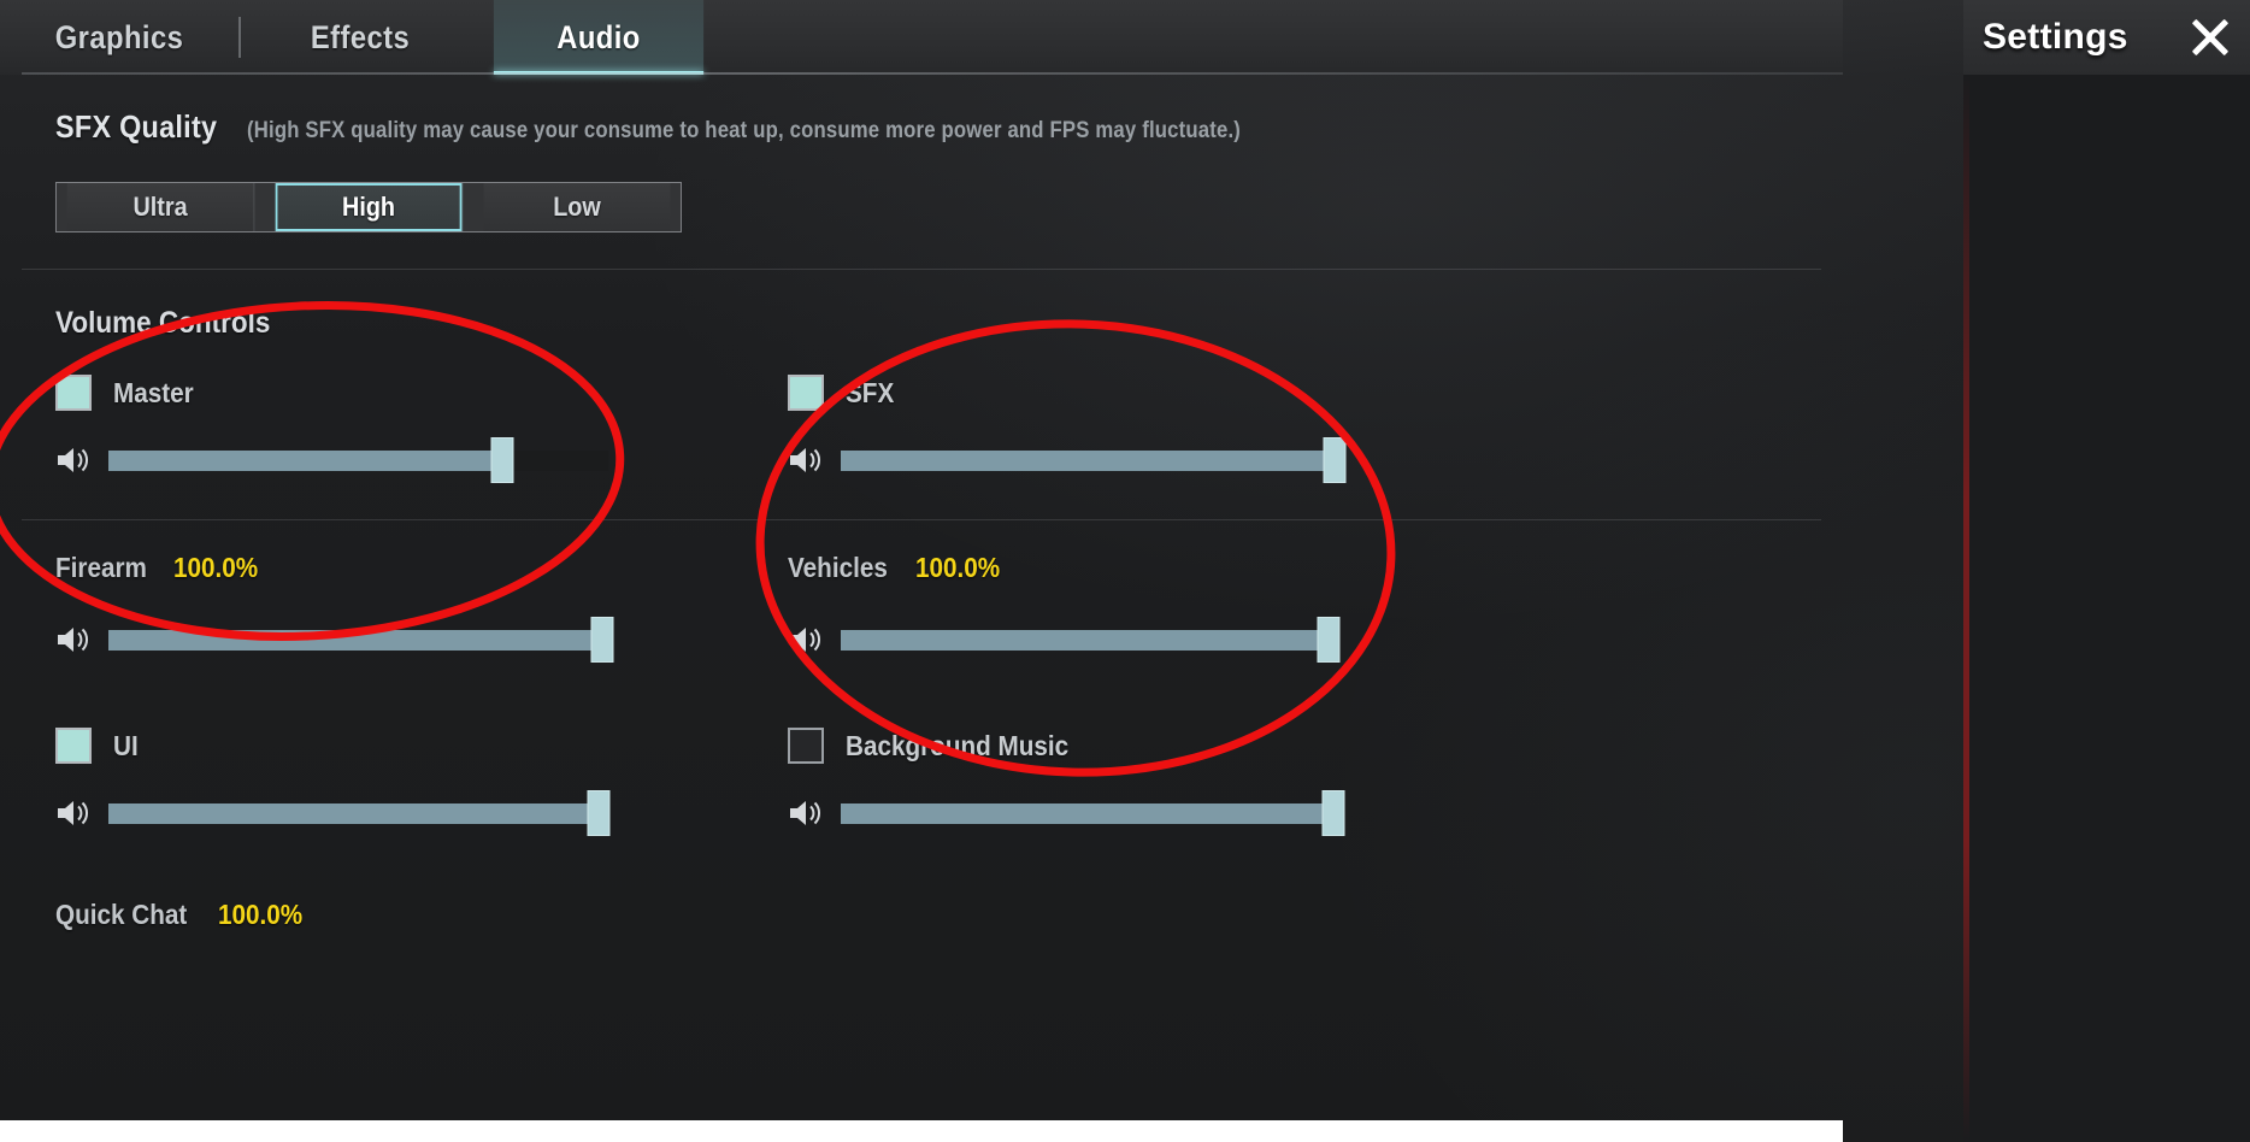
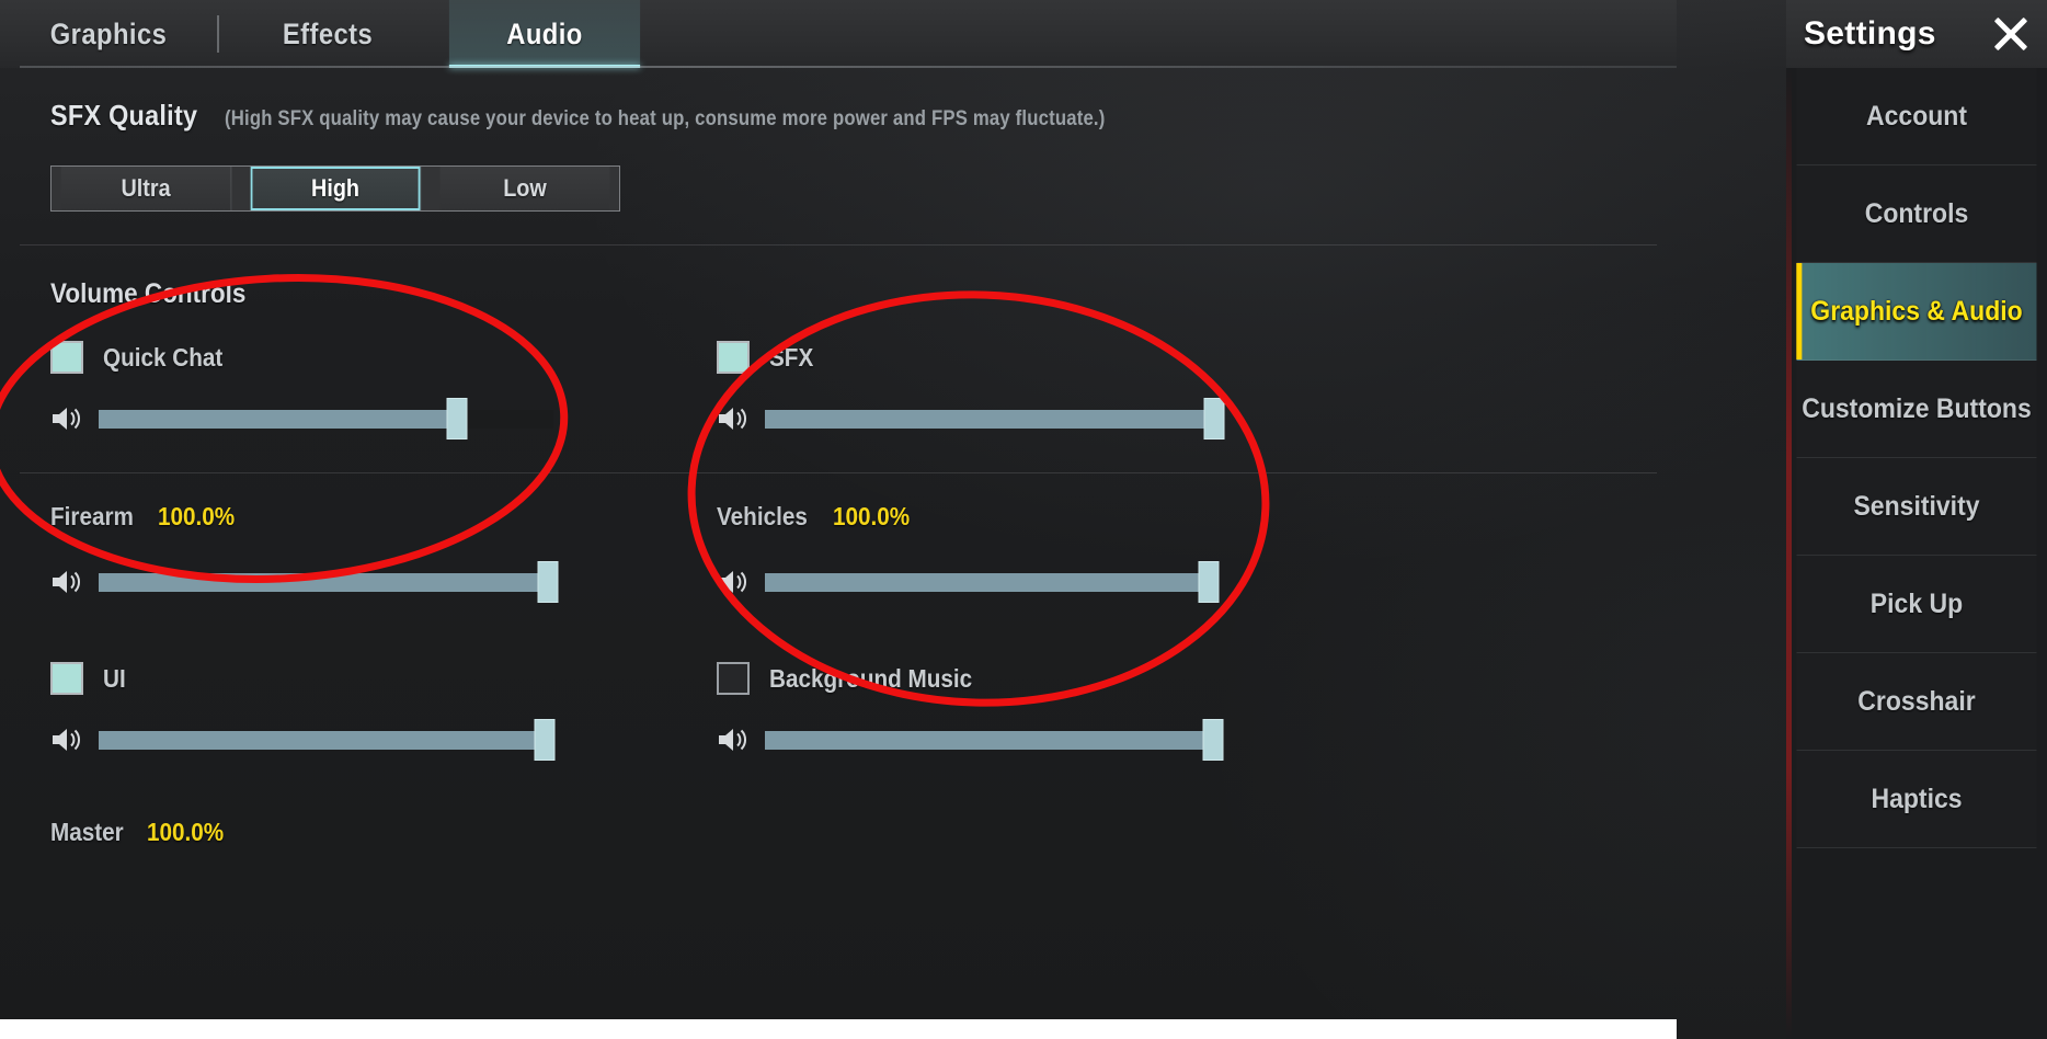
  Graphics
  Effects
  Audio
  SFX Quality
- (High SFX quality may cause your consume to heat up, consume more power and FPS may fluctuate.)
+ (High SFX quality may cause your device to heat up, consume more power and FPS may fluctuate.)
  Ultra
  High
  Low
  Volumentrols
- Master
+ Quick Chat
  SFX
  Firearm
  100.0%
  Vehicles
  100.0%
  UI
  Backgund Music
- Quick Chat
+ Master
  100.0%
  Settings
+ Account
+ Controls
+ Graphics & Audio
+ Customize Buttons
+ Sensitivity
+ Pick Up
+ Crosshair
+ Haptics
